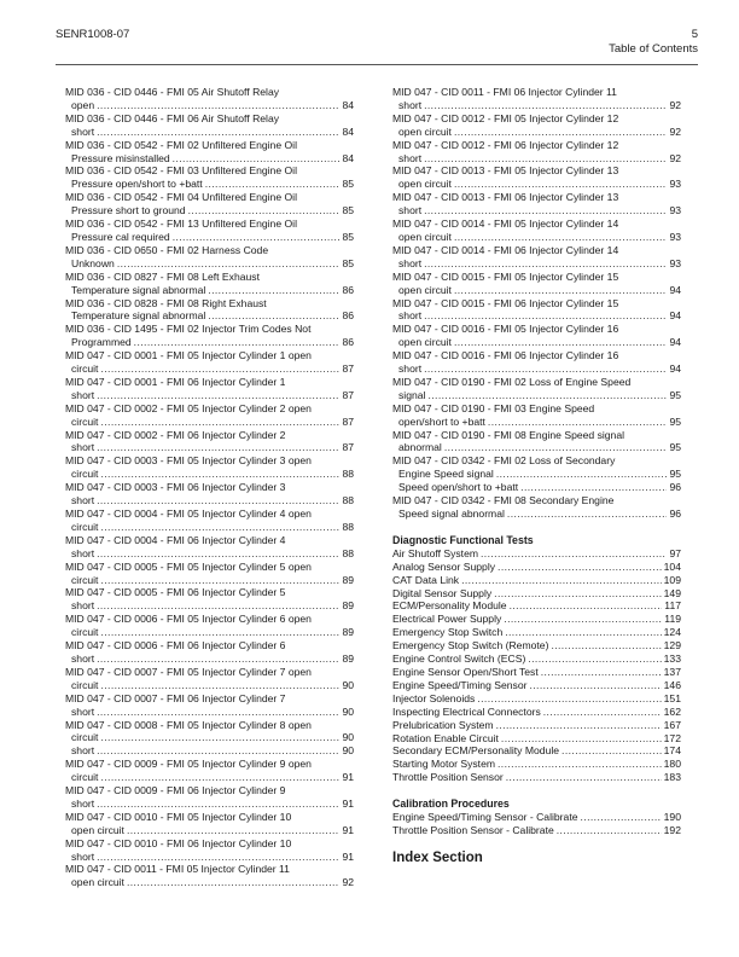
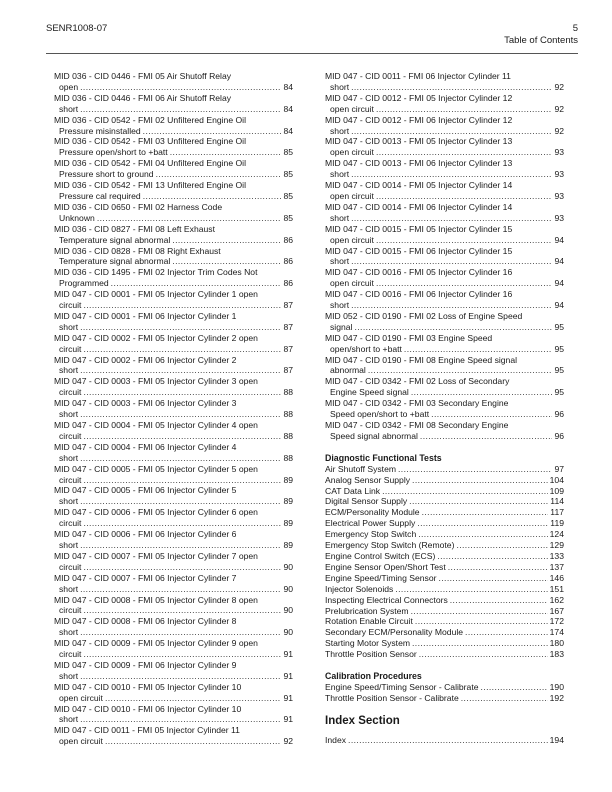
  SENR1008-07
  5
  Table of Contents
  MID 036 - CID 0446 - FMI 05 Air Shutoff Relay
  open
  84
  MID 036 - CID 0446 - FMI 06 Air Shutoff Relay
  short
  84
  MID 036 - CID 0542 - FMI 02 Unfiltered Engine Oil
  Pressure misinstalled
  84
  MID 036 - CID 0542 - FMI 03 Unfiltered Engine Oil
  Pressure open/short to +batt
  85
  MID 036 - CID 0542 - FMI 04 Unfiltered Engine Oil
  Pressure short to ground
  85
  MID 036 - CID 0542 - FMI 13 Unfiltered Engine Oil
  Pressure cal required
  85
  MID 036 - CID 0650 - FMI 02 Harness Code
  Unknown
  85
  MID 036 - CID 0827 - FMI 08 Left Exhaust
  Temperature signal abnormal
  86
  MID 036 - CID 0828 - FMI 08 Right Exhaust
  Temperature signal abnormal
  86
  MID 036 - CID 1495 - FMI 02 Injector Trim Codes Not
  Programmed
  86
  MID 047 - CID 0001 - FMI 05 Injector Cylinder 1 open
  circuit
  87
  MID 047 - CID 0001 - FMI 06 Injector Cylinder 1
  short
  87
  MID 047 - CID 0002 - FMI 05 Injector Cylinder 2 open
  circuit
  87
  MID 047 - CID 0002 - FMI 06 Injector Cylinder 2
  short
  87
  MID 047 - CID 0003 - FMI 05 Injector Cylinder 3 open
  circuit
  88
  MID 047 - CID 0003 - FMI 06 Injector Cylinder 3
  short
  88
  MID 047 - CID 0004 - FMI 05 Injector Cylinder 4 open
  circuit
  88
  MID 047 - CID 0004 - FMI 06 Injector Cylinder 4
  short
  88
  MID 047 - CID 0005 - FMI 05 Injector Cylinder 5 open
  circuit
  89
  MID 047 - CID 0005 - FMI 06 Injector Cylinder 5
  short
  89
  MID 047 - CID 0006 - FMI 05 Injector Cylinder 6 open
  circuit
  89
  MID 047 - CID 0006 - FMI 06 Injector Cylinder 6
  short
  89
  MID 047 - CID 0007 - FMI 05 Injector Cylinder 7 open
  circuit
  90
  MID 047 - CID 0007 - FMI 06 Injector Cylinder 7
  short
  90
  MID 047 - CID 0008 - FMI 05 Injector Cylinder 8 open
  circuit
  90
+ MID 047 - CID 0008 - FMI 06 Injector Cylinder 8
  short
  90
  MID 047 - CID 0009 - FMI 05 Injector Cylinder 9 open
  circuit
  91
  MID 047 - CID 0009 - FMI 06 Injector Cylinder 9
  short
  91
  MID 047 - CID 0010 - FMI 05 Injector Cylinder 10
  open circuit
  91
  MID 047 - CID 0010 - FMI 06 Injector Cylinder 10
  short
  91
  MID 047 - CID 0011 - FMI 05 Injector Cylinder 11
  open circuit
  92
  MID 047 - CID 0011 - FMI 06 Injector Cylinder 11
  short
  92
  MID 047 - CID 0012 - FMI 05 Injector Cylinder 12
  open circuit
  92
  MID 047 - CID 0012 - FMI 06 Injector Cylinder 12
  short
  92
  MID 047 - CID 0013 - FMI 05 Injector Cylinder 13
  open circuit
  93
  MID 047 - CID 0013 - FMI 06 Injector Cylinder 13
  short
  93
  MID 047 - CID 0014 - FMI 05 Injector Cylinder 14
  open circuit
  93
  MID 047 - CID 0014 - FMI 06 Injector Cylinder 14
  short
  93
  MID 047 - CID 0015 - FMI 05 Injector Cylinder 15
  open circuit
  94
  MID 047 - CID 0015 - FMI 06 Injector Cylinder 15
  short
  94
  MID 047 - CID 0016 - FMI 05 Injector Cylinder 16
  open circuit
  94
  MID 047 - CID 0016 - FMI 06 Injector Cylinder 16
  short
  94
- MID 047 - CID 0190 - FMI 02 Loss of Engine Speed
+ MID 052 - CID 0190 - FMI 02 Loss of Engine Speed
  signal
  95
  MID 047 - CID 0190 - FMI 03 Engine Speed
  open/short to +batt
  95
  MID 047 - CID 0190 - FMI 08 Engine Speed signal
  abnormal
  95
  MID 047 - CID 0342 - FMI 02 Loss of Secondary
  Engine Speed signal
  95
+ MID 047 - CID 0342 - FMI 03 Secondary Engine
  Speed open/short to +batt
  96
  MID 047 - CID 0342 - FMI 08 Secondary Engine
  Speed signal abnormal
  96
  Diagnostic Functional Tests
  Air Shutoff System
  97
  Analog Sensor Supply
  104
  CAT Data Link
  109
  Digital Sensor Supply
- 149
+ 114
  ECM/Personality Module
  117
  Electrical Power Supply
  119
  Emergency Stop Switch
  124
  Emergency Stop Switch (Remote)
  129
  Engine Control Switch (ECS)
  133
  Engine Sensor Open/Short Test
  137
  Engine Speed/Timing Sensor
  146
  Injector Solenoids
  151
  Inspecting Electrical Connectors
  162
  Prelubrication System
  167
  Rotation Enable Circuit
  172
  Secondary ECM/Personality Module
  174
  Starting Motor System
  180
  Throttle Position Sensor
  183
  Calibration Procedures
  Engine Speed/Timing Sensor - Calibrate
  190
  Throttle Position Sensor - Calibrate
  192
  Index Section
+ Index
+ 194
